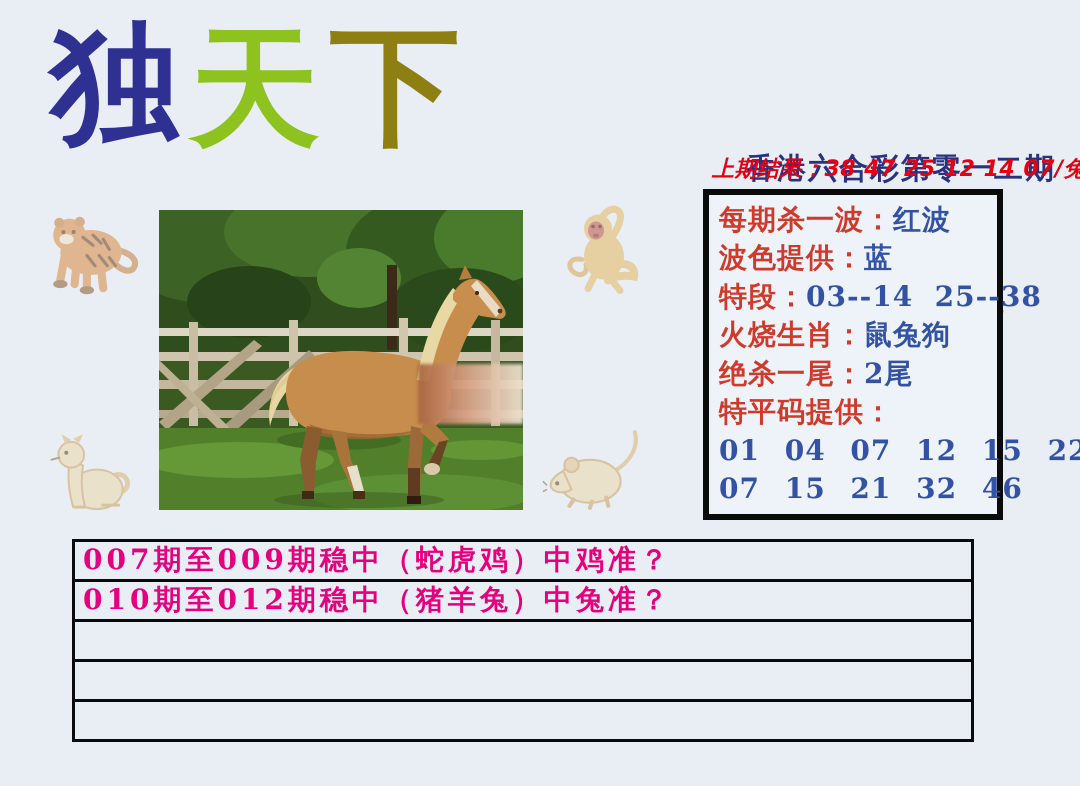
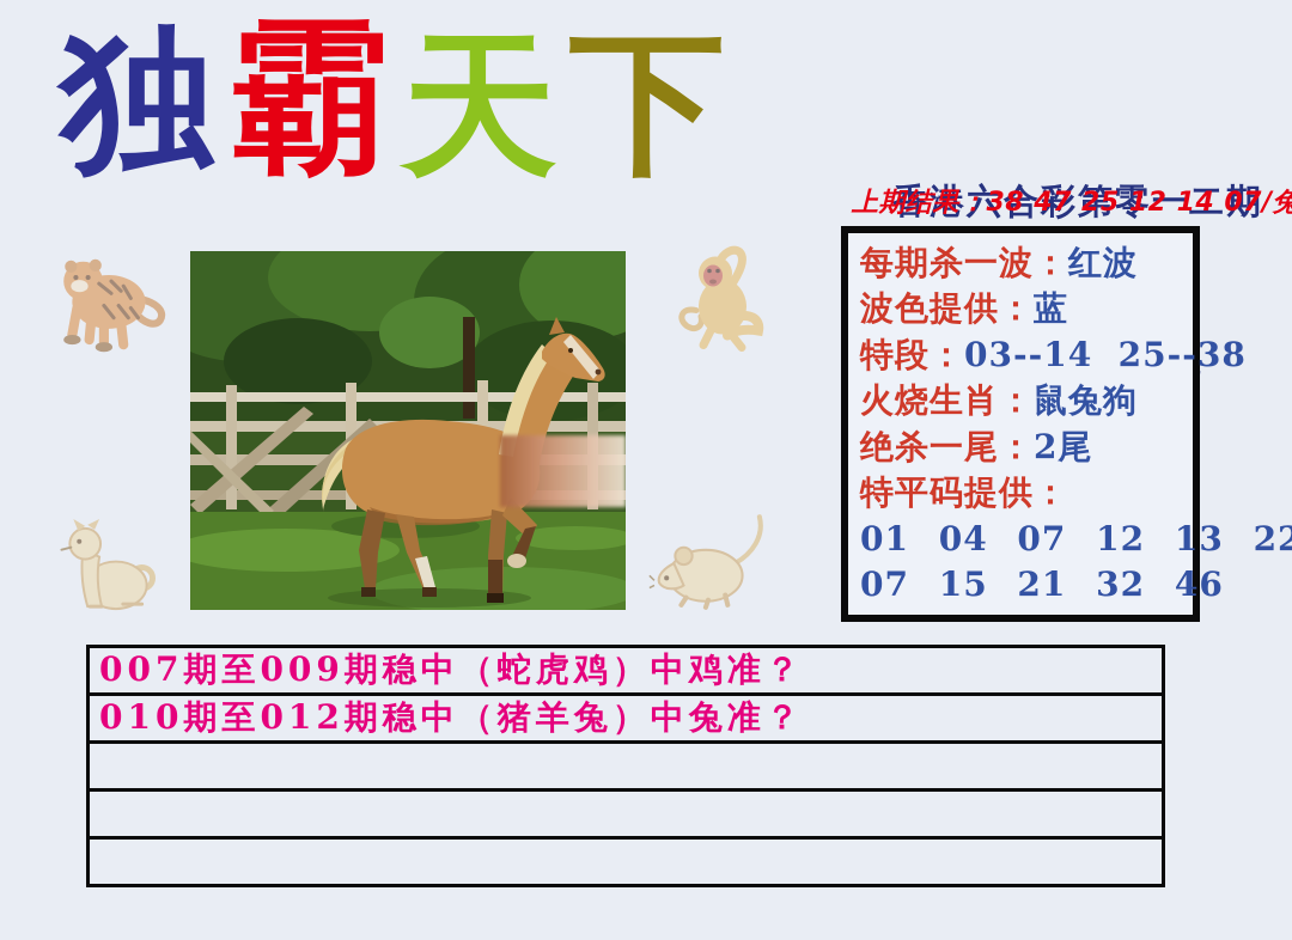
  独
+ 霸
  天
  下
  香港六合彩第零一二期
  上期结果：38 47 25 12 14 07/兔
  每期杀一波：红波
  波色提供：蓝
  特段：03--14 25--38
  火烧生肖：鼠兔狗
  绝杀一尾：2尾
  特平码提供：
- 01 04 07 12 15 22
+ 01 04 07 12 13 22
  07 15 21 32 46
  007期至009期稳中（蛇虎鸡）中鸡准？
  010期至012期稳中（猪羊兔）中兔准？
